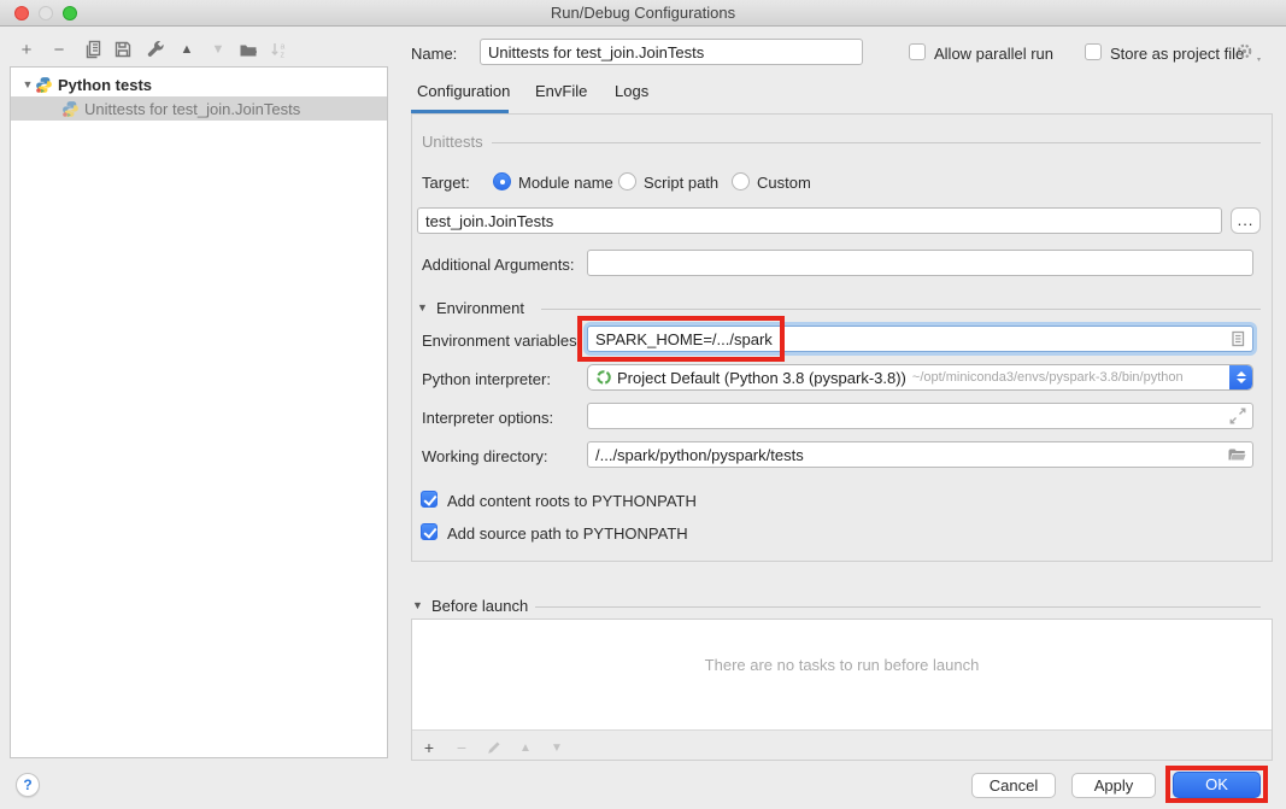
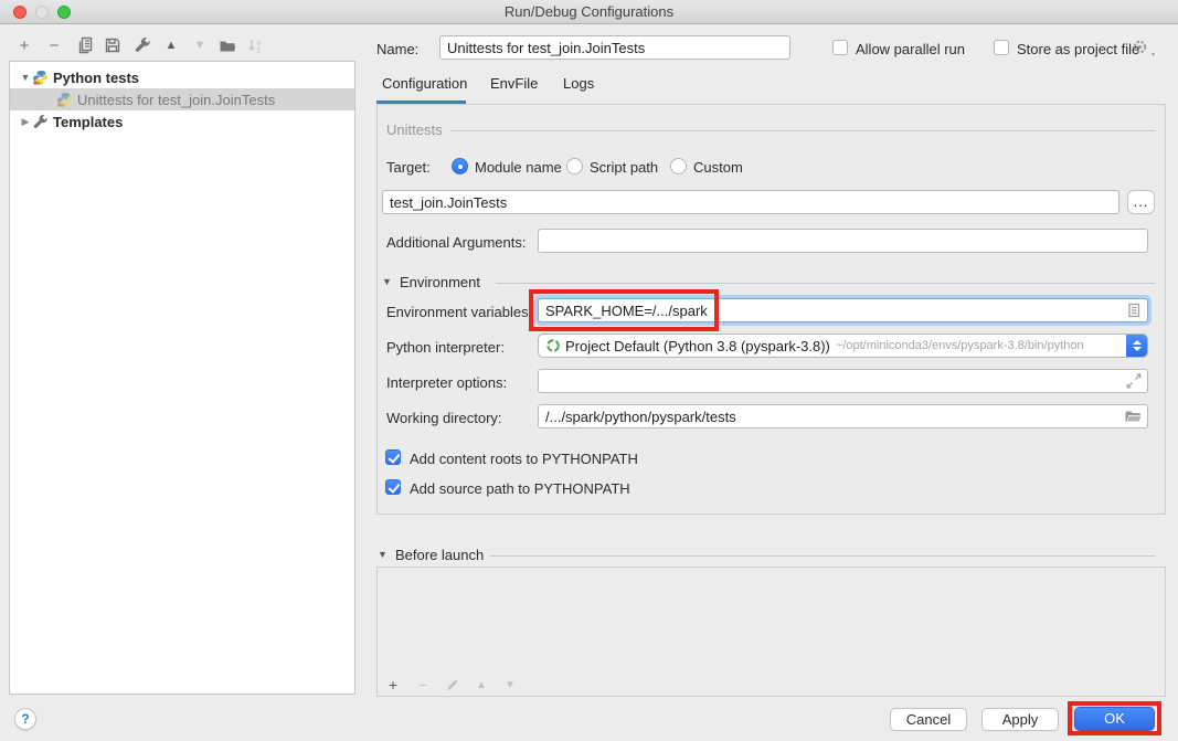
  Run/Debug Configurations
  +
  −
  ▲
  ▼
  ▼
  Python tests
  Unittests for test_join.JoinTests
+ ▶
+ Templates
  Name:
  Unittests for test_join.JoinTests
  Allow parallel run
  Store as project fil
  Configuration
  EnvFile
  Logs
  Unittests
  Target:
  Module name
  Script path
  Custom
  test_join.JoinTests
  ...
  Additional Arguments:
  ▼
  Environment
  Environment variables:
  SPARK_HOME=/.../spark
  Python interpreter:
  Project Default (Python 3.8 (pyspark-3.8))
  ~/opt/miniconda3/envs/pyspark-3.8/bin/python
  Interpreter options:
  Working directory:
  /.../spark/python/pyspark/tests
  Add content roots to PYTHONPATH
  Add source path to PYTHONPATH
  ▼
  Before launch
- There are no tasks to run before launch
  +
  −
  ▲
  ▼
  ?
  Cancel
  Apply
  OK
